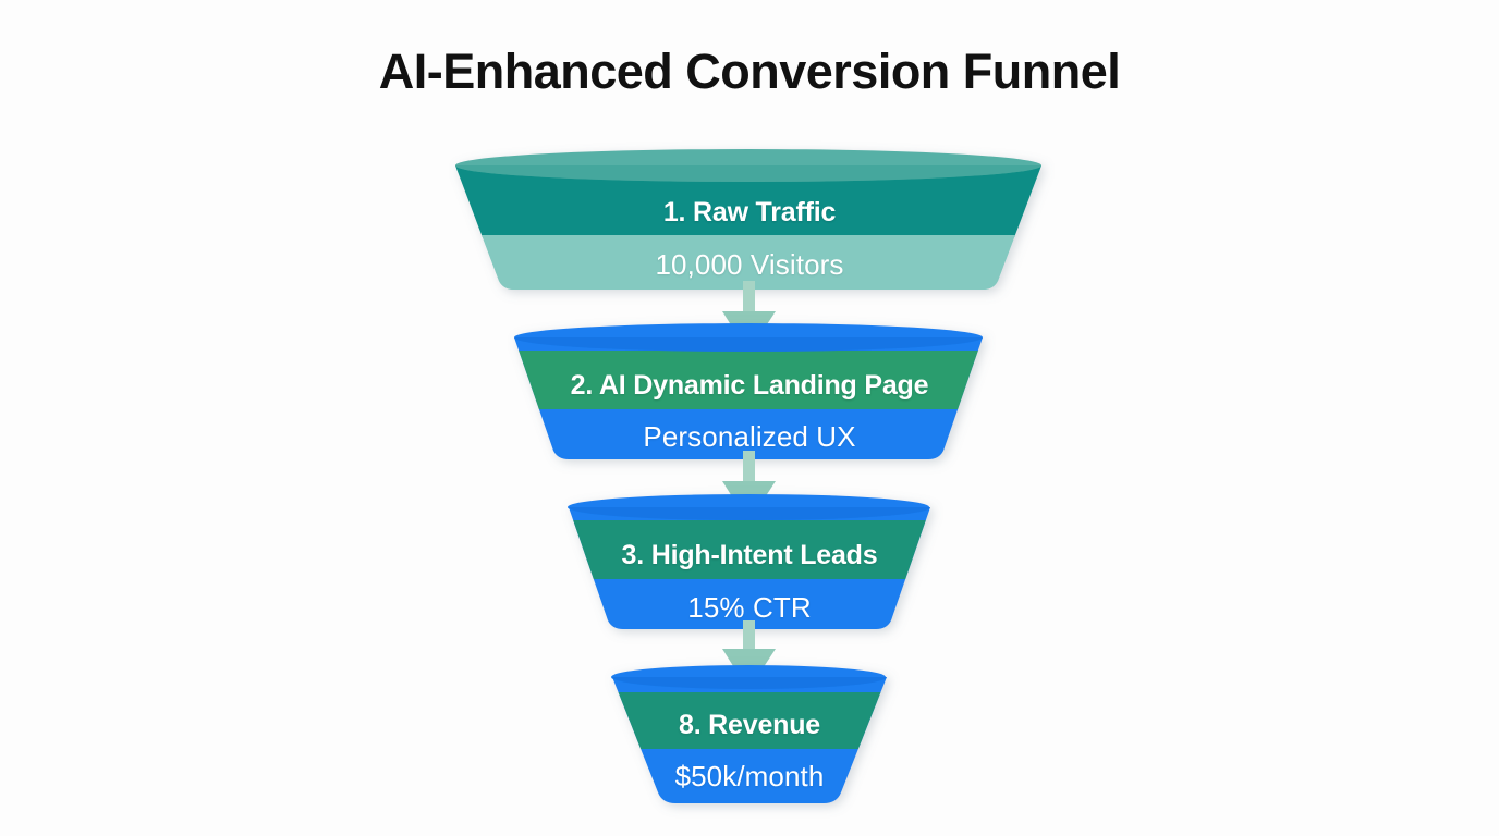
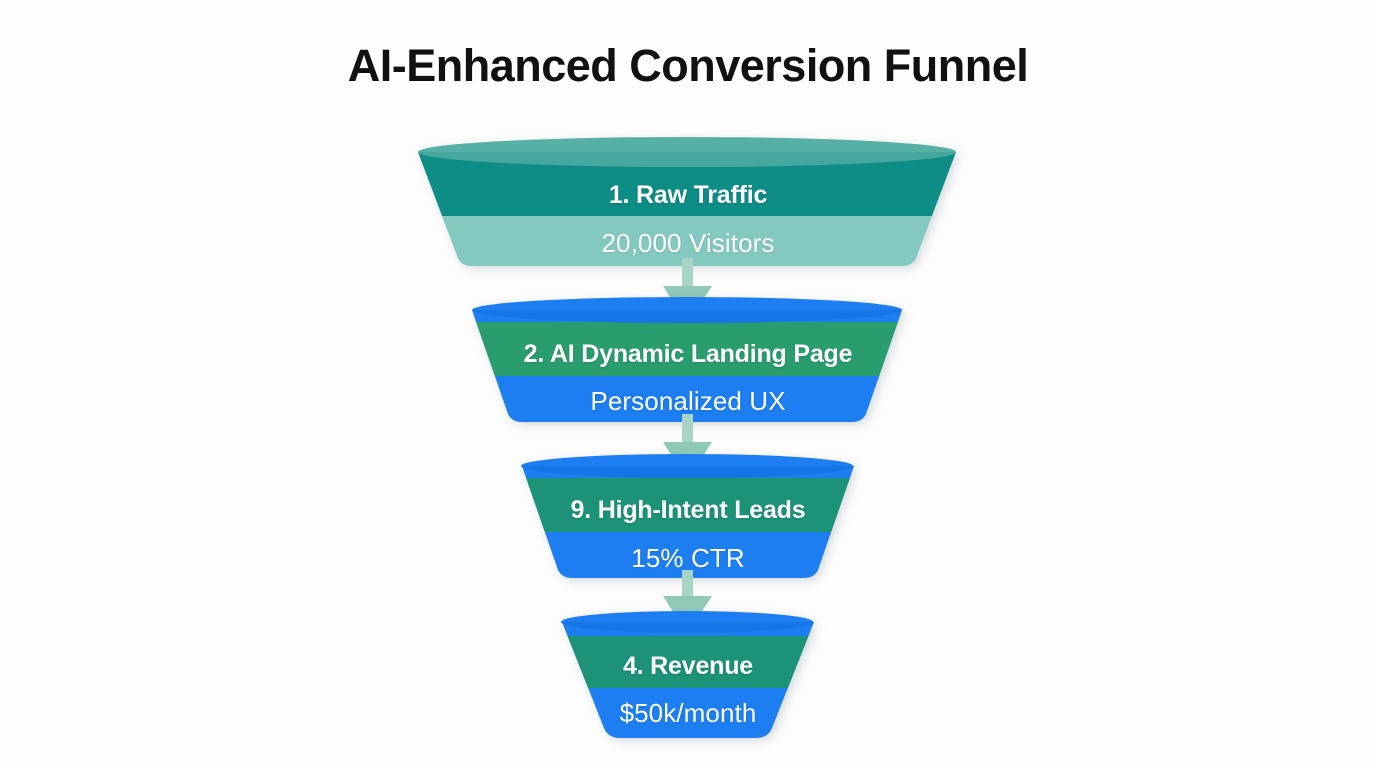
  AI-Enhanced Conversion Funnel
  1. Raw Traffic
- 10,000 Visitors
+ 20,000 Visitors
  2. AI Dynamic Landing Page
  Personalized UX
- 3. High-Intent Leads
+ 9. High-Intent Leads
  15% CTR
- 8. Revenue
+ 4. Revenue
  $50k/month
